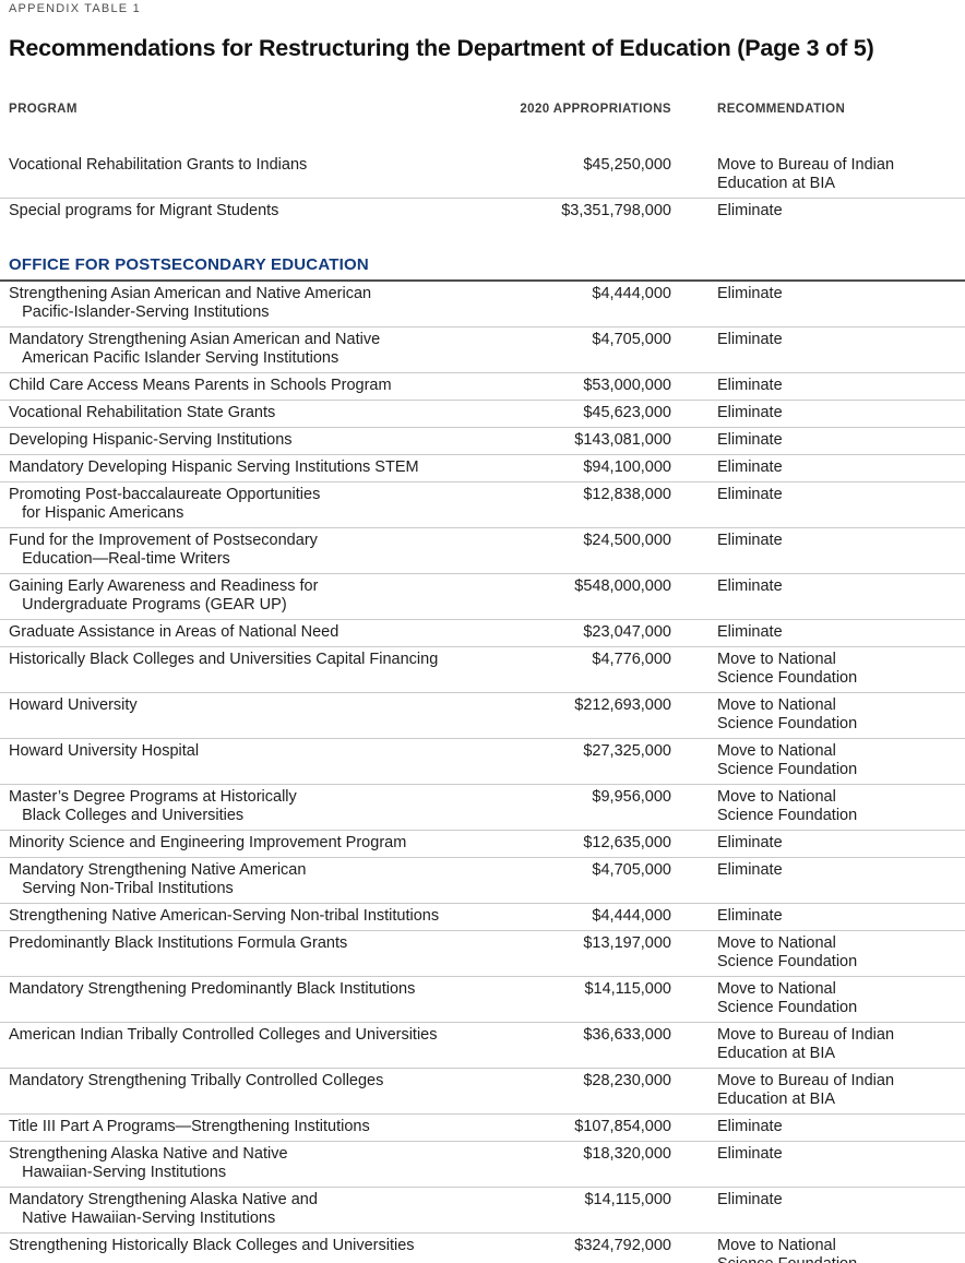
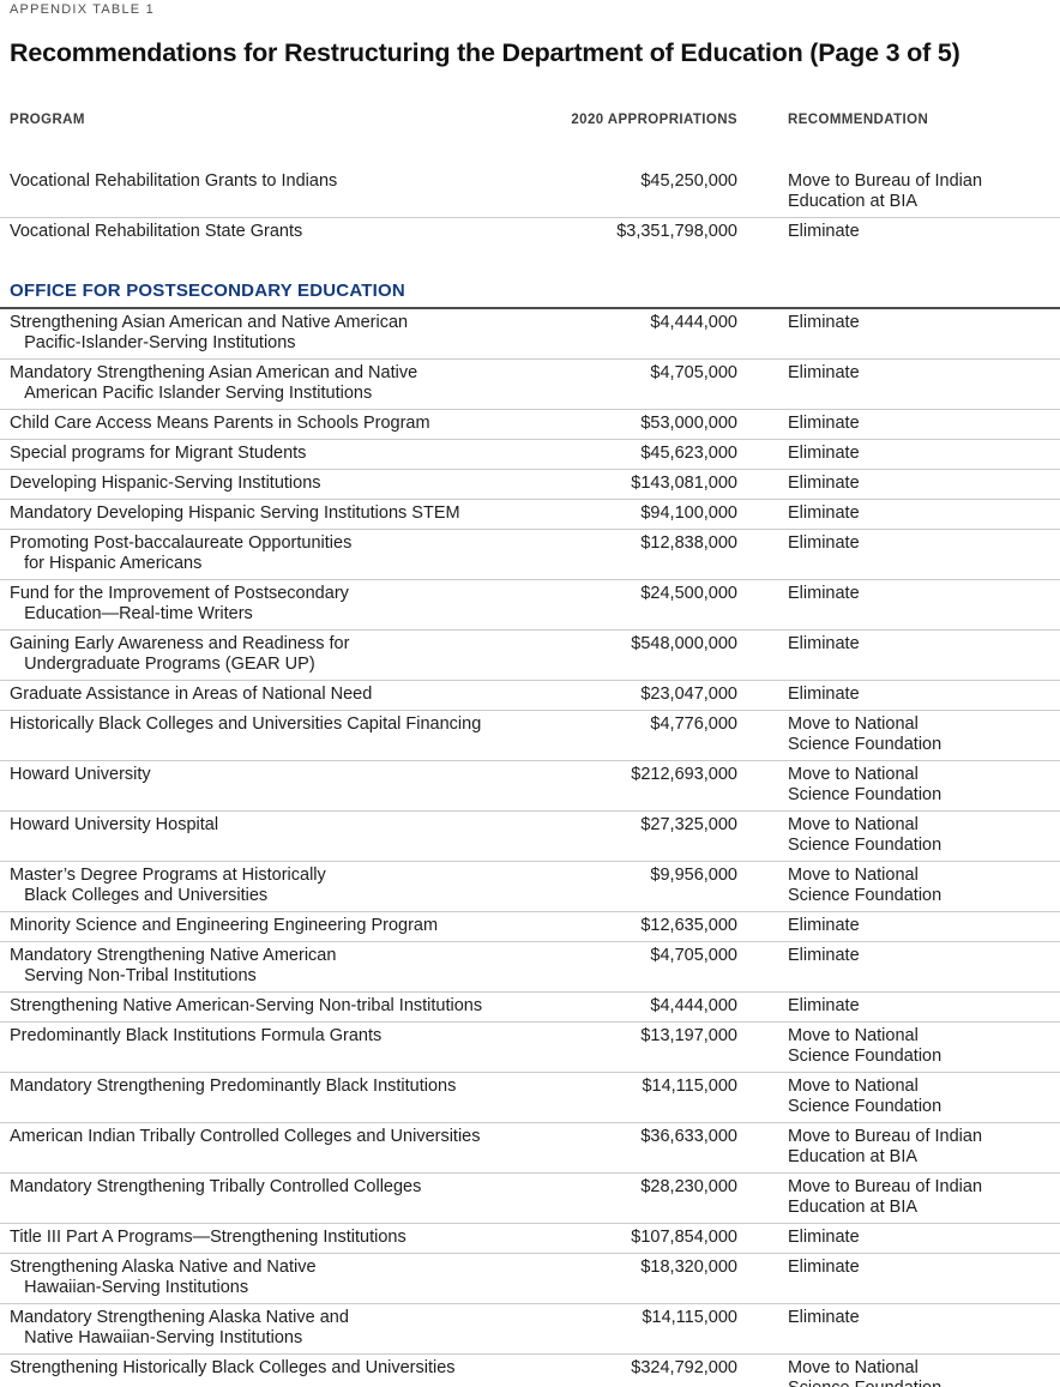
  APPENDIX TABLE 1
  Recommendations for Restructuring the Department of Education (Page 3 of 5)
  PROGRAM	2020 APPROPRIATIONS	RECOMMENDATION
  Vocational Rehabilitation Grants to Indians	$45,250,000	Move to Bureau of Indian Education at BIA
- Special programs for Migrant Students	$3,351,798,000	Eliminate
+ Vocational Rehabilitation State Grants	$3,351,798,000	Eliminate
  OFFICE FOR POSTSECONDARY EDUCATION
  Strengthening Asian American and Native American Pacific-Islander-Serving Institutions	$4,444,000	Eliminate
  Mandatory Strengthening Asian American and Native American Pacific Islander Serving Institutions	$4,705,000	Eliminate
  Child Care Access Means Parents in Schools Program	$53,000,000	Eliminate
- Vocational Rehabilitation State Grants	$45,623,000	Eliminate
+ Special programs for Migrant Students	$45,623,000	Eliminate
  Developing Hispanic-Serving Institutions	$143,081,000	Eliminate
  Mandatory Developing Hispanic Serving Institutions STEM	$94,100,000	Eliminate
  Promoting Post-baccalaureate Opportunities for Hispanic Americans	$12,838,000	Eliminate
  Fund for the Improvement of Postsecondary Education—Real-time Writers	$24,500,000	Eliminate
  Gaining Early Awareness and Readiness for Undergraduate Programs (GEAR UP)	$548,000,000	Eliminate
  Graduate Assistance in Areas of National Need	$23,047,000	Eliminate
  Historically Black Colleges and Universities Capital Financing	$4,776,000	Move to National Science Foundation
  Howard University	$212,693,000	Move to National Science Foundation
  Howard University Hospital	$27,325,000	Move to National Science Foundation
  Master’s Degree Programs at Historically Black Colleges and Universities	$9,956,000	Move to National Science Foundation
- Minority Science and Engineering Improvement Program	$12,635,000	Eliminate
+ Minority Science and Engineering Engineering Program	$12,635,000	Eliminate
  Mandatory Strengthening Native American Serving Non-Tribal Institutions	$4,705,000	Eliminate
  Strengthening Native American-Serving Non-tribal Institutions	$4,444,000	Eliminate
  Predominantly Black Institutions Formula Grants	$13,197,000	Move to National Science Foundation
  Mandatory Strengthening Predominantly Black Institutions	$14,115,000	Move to National Science Foundation
  American Indian Tribally Controlled Colleges and Universities	$36,633,000	Move to Bureau of Indian Education at BIA
  Mandatory Strengthening Tribally Controlled Colleges	$28,230,000	Move to Bureau of Indian Education at BIA
  Title III Part A Programs—Strengthening Institutions	$107,854,000	Eliminate
  Strengthening Alaska Native and Native Hawaiian-Serving Institutions	$18,320,000	Eliminate
  Mandatory Strengthening Alaska Native and Native Hawaiian-Serving Institutions	$14,115,000	Eliminate
  Strengthening Historically Black Colleges and Universities	$324,792,000	Move to National
